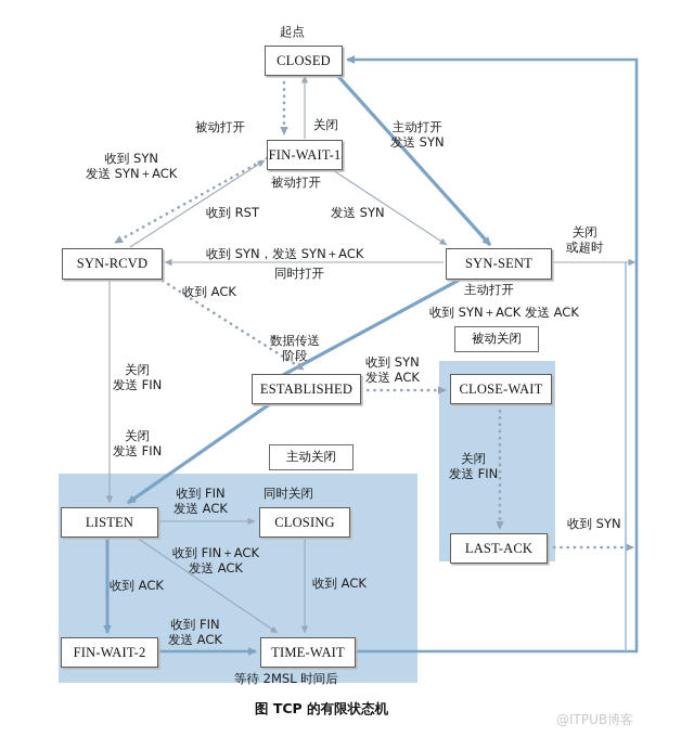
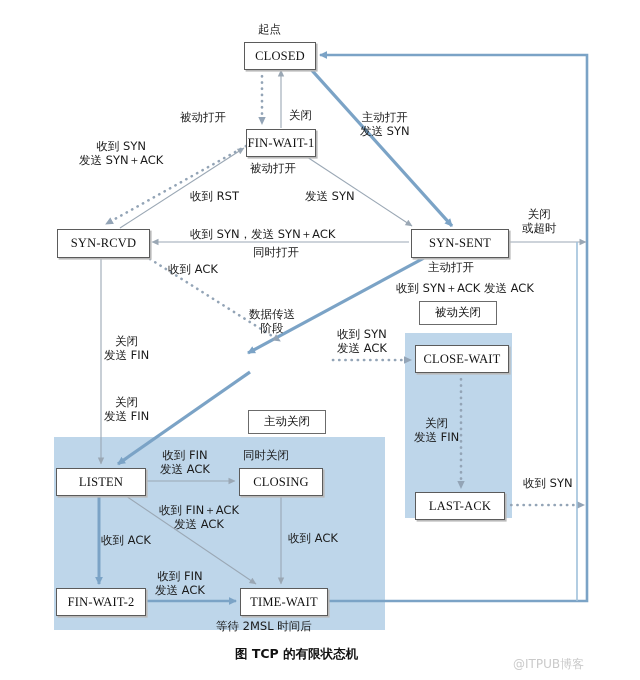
  CLOSED
  FIN-WAIT-1
  SYN-RCVD
  SYN-SENT
- ESTABLISHED
  CLOSE-WAIT
  LAST-ACK
  LISTEN
  CLOSING
  FIN-WAIT-2
  TIME-WAIT
  被动关闭
  主动关闭
  起点
  被动打开
  关闭
  主动打开
  发送 SYN
  收到 SYN
  发送 SYN＋ACK
  被动打开
  收到 RST
  发送 SYN
  关闭
  或超时
  收到 SYN，发送 SYN＋ACK
  同时打开
  主动打开
  收到 ACK
  收到 SYN＋ACK 发送 ACK
  数据传送
  阶段
  收到 SYN
  发送 ACK
  关闭
  发送 FIN
  关闭
  发送 FIN
  关闭
  发送 FIN
  收到 FIN
  发送 ACK
  同时关闭
  收到 FIN＋ACK
  发送 ACK
  收到 ACK
  收到 ACK
  收到 SYN
  收到 FIN
  发送 ACK
  等待 2MSL 时间后
  图 TCP 的有限状态机
  @ITPUB博客
